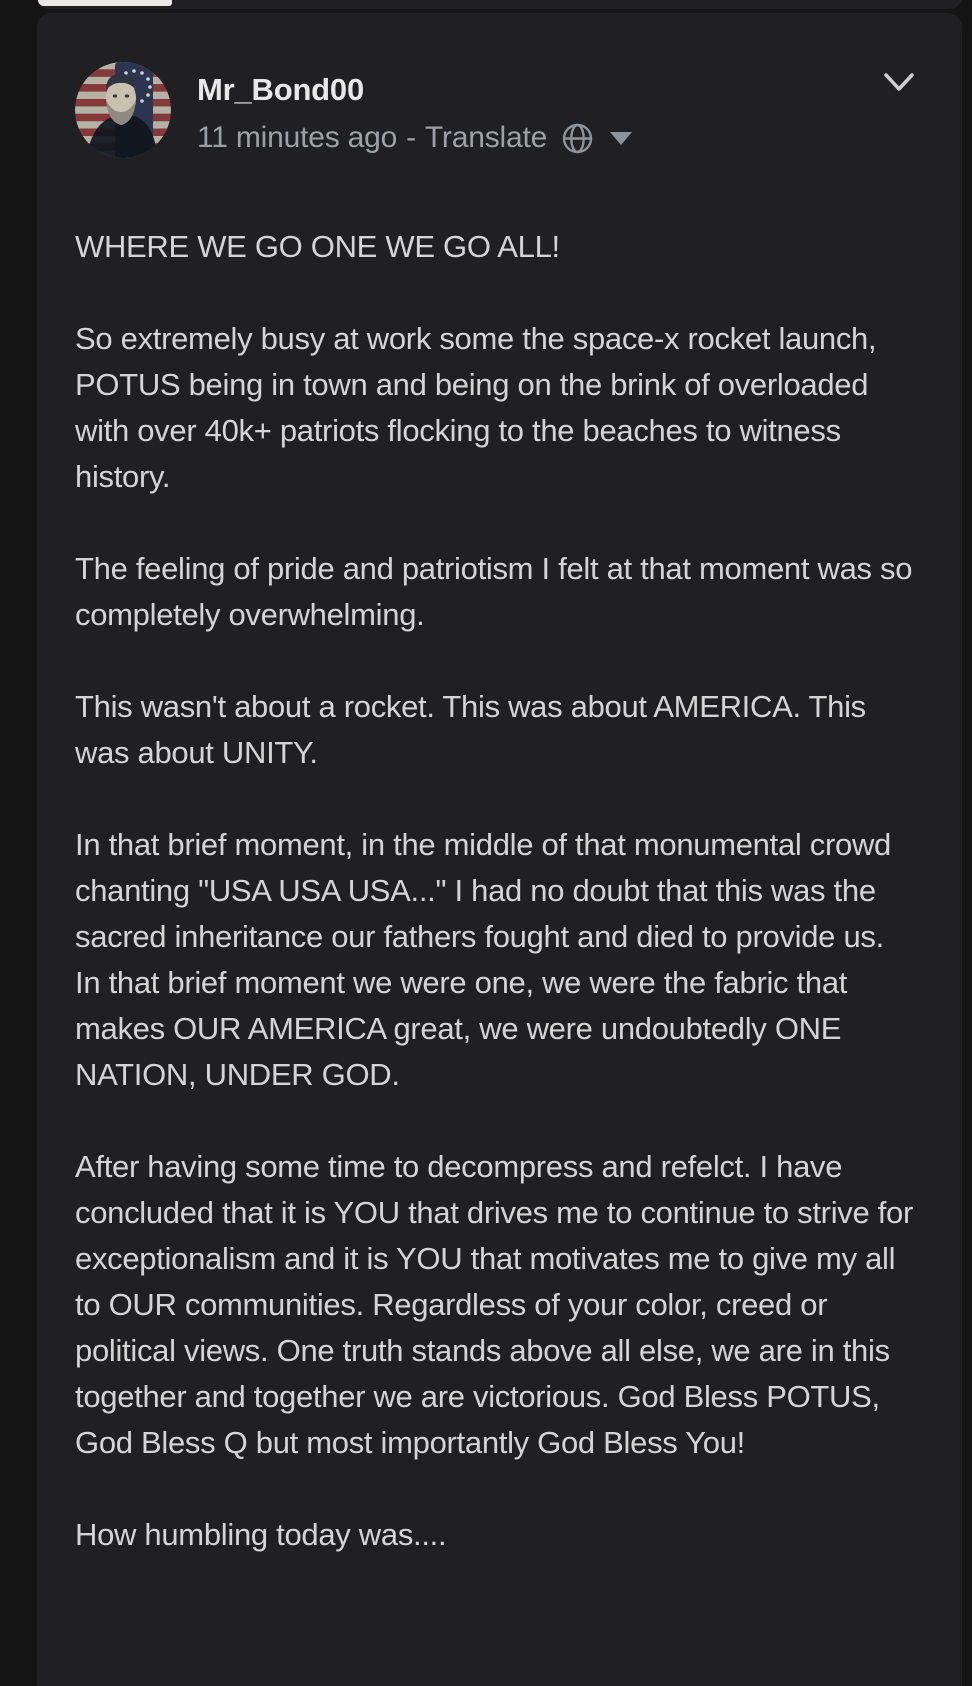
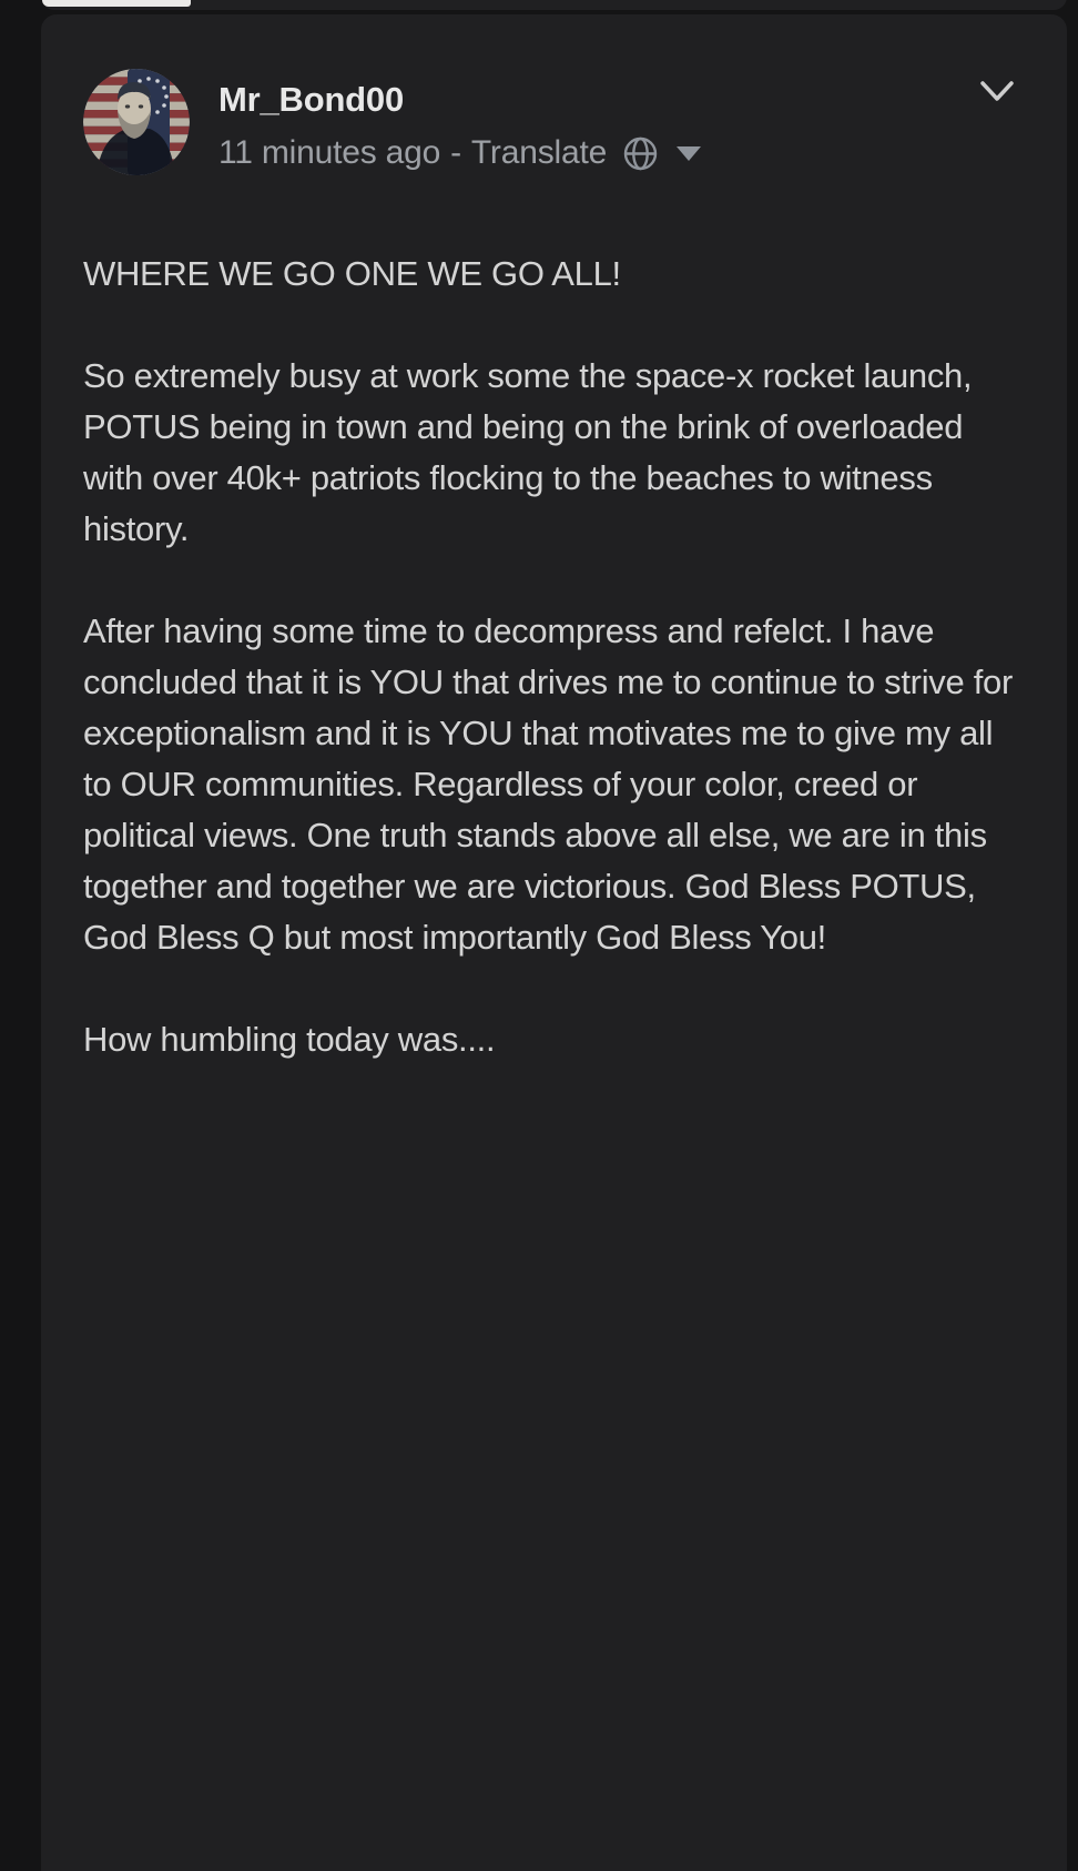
  Mr_Bond00
  11 minutes ago
  -
  Translate
  WHERE WE GO ONE WE GO ALL!
  So extremely busy at work some the space-x rocket launch, POTUS being in town and being on the brink of overloaded with over 40k+ patriots flocking to the beaches to witness history.
- The feeling of pride and patriotism I felt at that moment was so completely overwhelming.
- This wasn't about a rocket. This was about AMERICA. This was about UNITY.
- In that brief moment, in the middle of that monumental crowd chanting "USA USA USA..." I had no doubt that this was the sacred inheritance our fathers fought and died to provide us. In that brief moment we were one, we were the fabric that makes OUR AMERICA great, we were undoubtedly ONE NATION, UNDER GOD.
  After having some time to decompress and refelct. I have concluded that it is YOU that drives me to continue to strive for exceptionalism and it is YOU that motivates me to give my all to OUR communities. Regardless of your color, creed or political views. One truth stands above all else, we are in this together and together we are victorious. God Bless POTUS, God Bless Q but most importantly God Bless You!
  How humbling today was....
